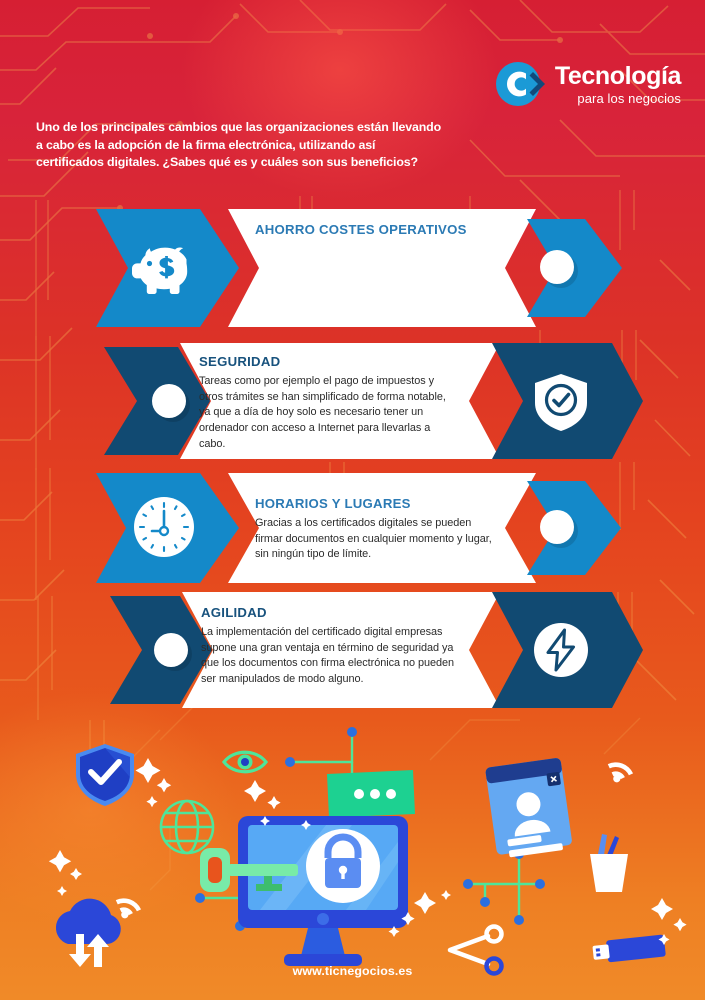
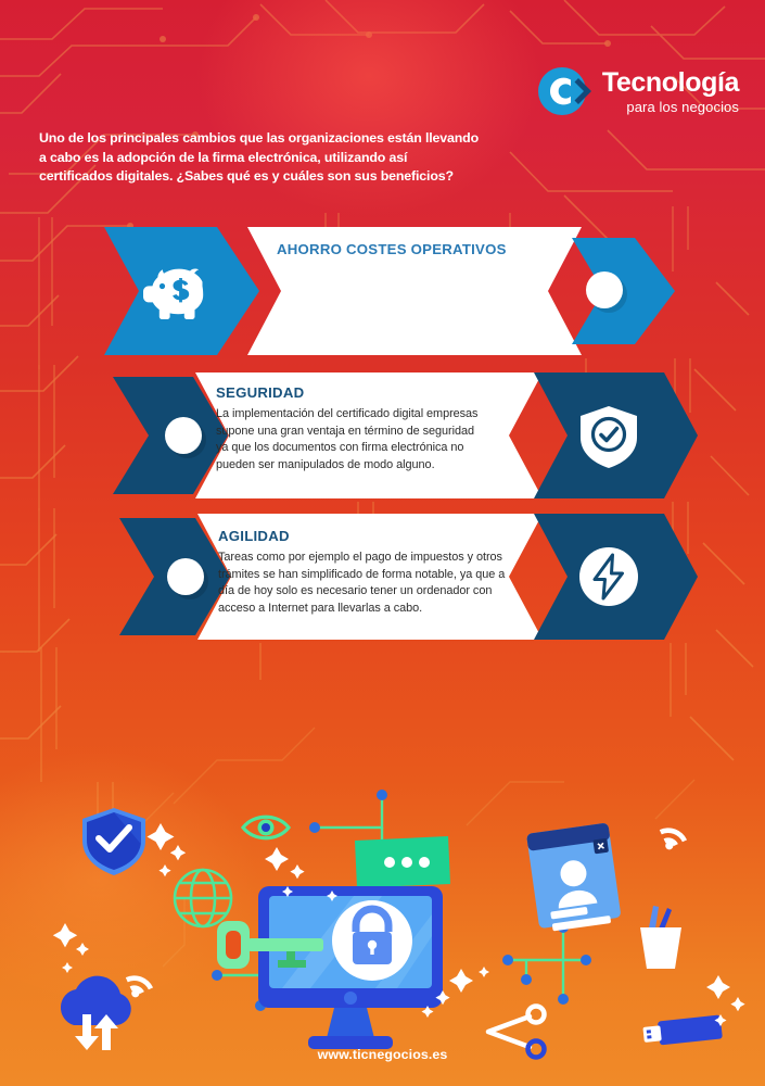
  Uno de los principales cambios que las organizaciones están llevando a cabo es la adopción de la firma electrónica, utilizando así certificados digitales. ¿Sabes qué es y cuáles son sus beneficios?
  Tecnología
  para los negocios
  AHORRO COSTES OPERATIVOS
  SEGURIDAD
- Tareas como por ejemplo el pago de impuestos y otros trámites se han simplificado de forma notable, ya que a día de hoy solo es necesario tener un ordenador con acceso a Internet para llevarlas a cabo.
+ La implementación del certificado digital empresas supone una gran ventaja en término de seguridad ya que los documentos con firma electrónica no pueden ser manipulados de modo alguno.
- HORARIOS Y LUGARES
- Gracias a los certificados digitales se pueden firmar documentos en cualquier momento y lugar, sin ningún tipo de límite.
  AGILIDAD
- La implementación del certificado digital empresas supone una gran ventaja en término de seguridad ya que los documentos con firma electrónica no pueden ser manipulados de modo alguno.
+ Tareas como por ejemplo el pago de impuestos y otros trámites se han simplificado de forma notable, ya que a día de hoy solo es necesario tener un ordenador con acceso a Internet para llevarlas a cabo.
  www.ticnegocios.es
